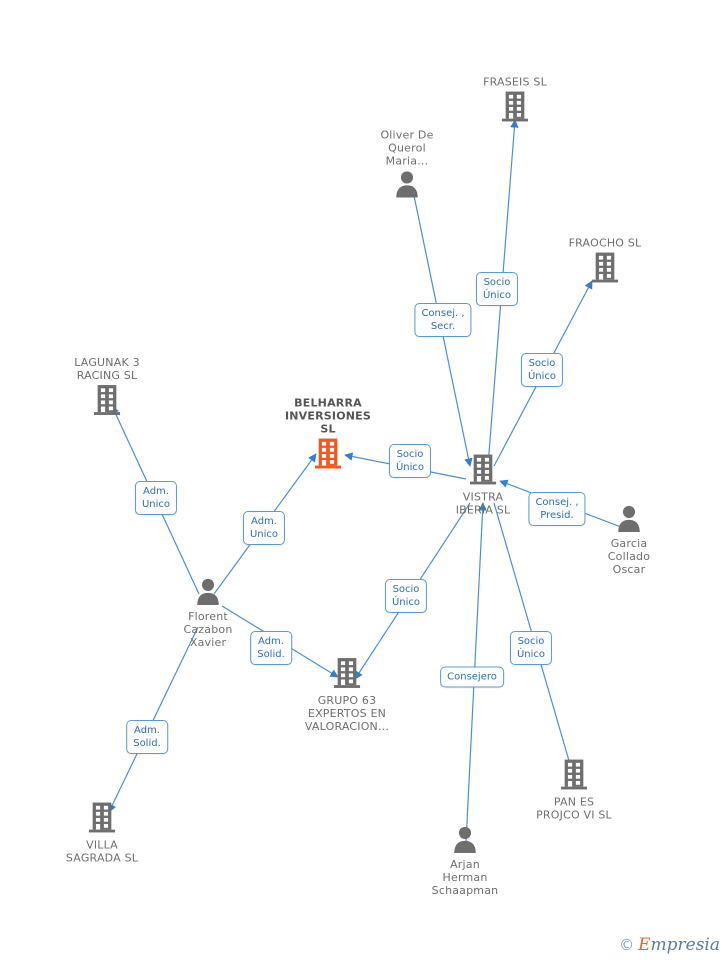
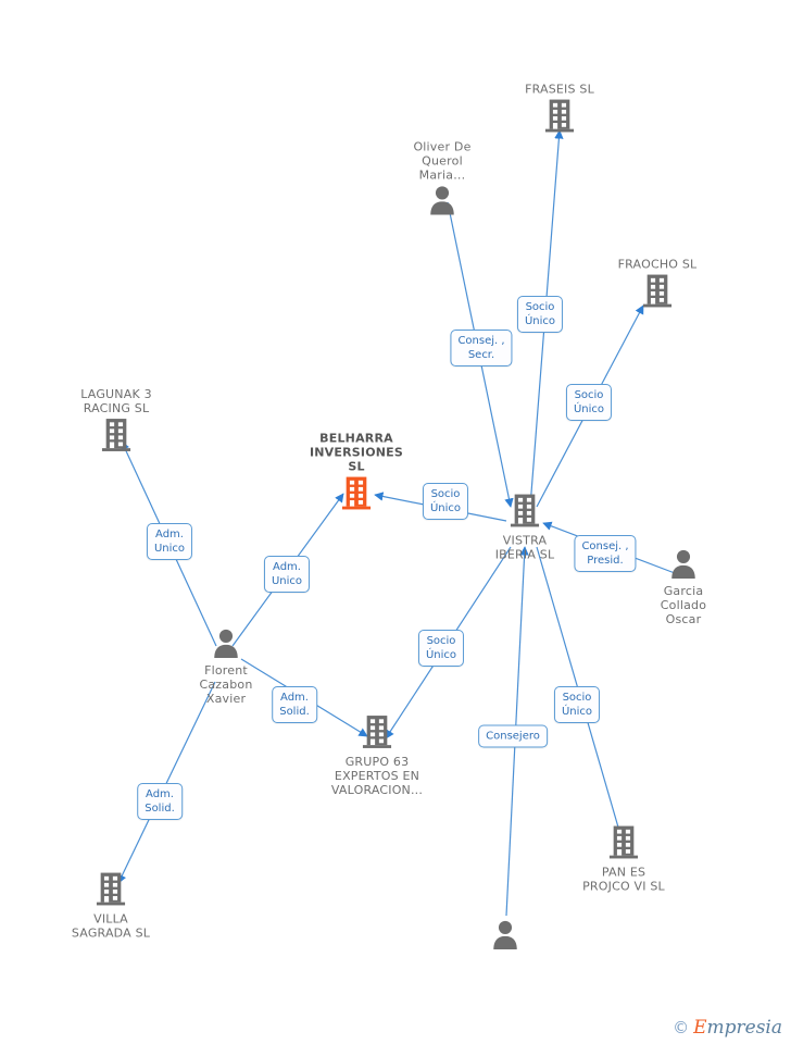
  BELHARRA
  INVERSIONES
  SL
  FRASEIS SL
  FRAOCHO SL
  LAGUNAK 3
  RACING SL
  VISTRA
  IBERIA SL
  GRUPO 63
  EXPERTOS EN
  VALORACION...
  VILLA
  SAGRADA SL
  PAN ES
  PROJCO VI SL
  Oliver De
  Querol
  Maria...
  Florent
  Cazabon
  Xavier
  Garcia
  Collado
  Oscar
- Arjan
- Herman
- Schaapman
  Consej. ,
  Secr.
  Socio
  Único
  Socio
  Único
  Socio
  Único
  Consej. ,
  Presid.
  Socio
  Único
  Socio
  Único
  Consejero
  Adm.
  Unico
  Adm.
  Unico
  Adm.
  Solid.
  Adm.
  Solid.
  ©
  Empresia
